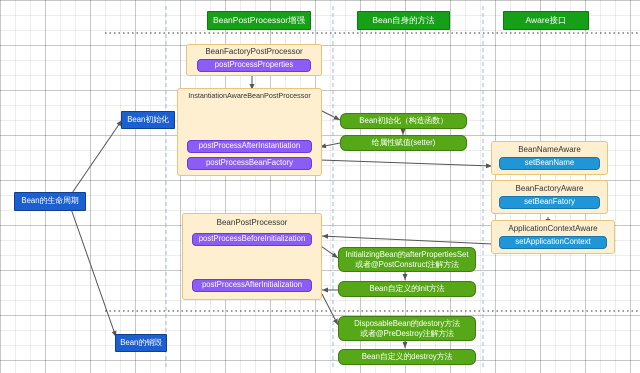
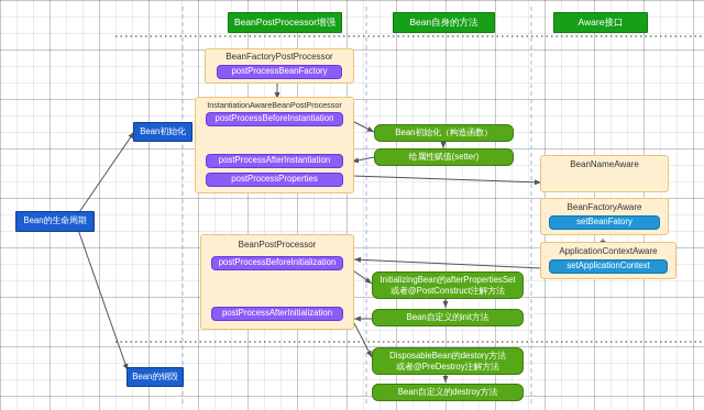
  BeanPostProcessor增强
  Bean自身的方法
  Aware接口
  Bean的生命周期
  Bean初始化
  Bean的销毁
  BeanFactoryPostProcessor
- postProcessProperties
+ postProcessBeanFactory
  InstantiationAwareBeanPostProcessor
+ postProcessBeforeInstantiation
  postProcessAfterInstantiation
- postProcessBeanFactory
+ postProcessProperties
  BeanPostProcessor
  postProcessBeforeInitialization
  postProcessAfterInitialization
  Bean初始化（构造函数）
  给属性赋值(setter)
  InitializingBean的afterPropertiesSet
  或者@PostConstruct注解方法
  Bean自定义的init方法
  DisposableBean的destory方法
  或者@PreDestroy注解方法
  Bean自定义的destroy方法
  BeanNameAware
- setBeanName
  BeanFactoryAware
  setBeanFatory
  ApplicationContextAware
  setApplicationContext
